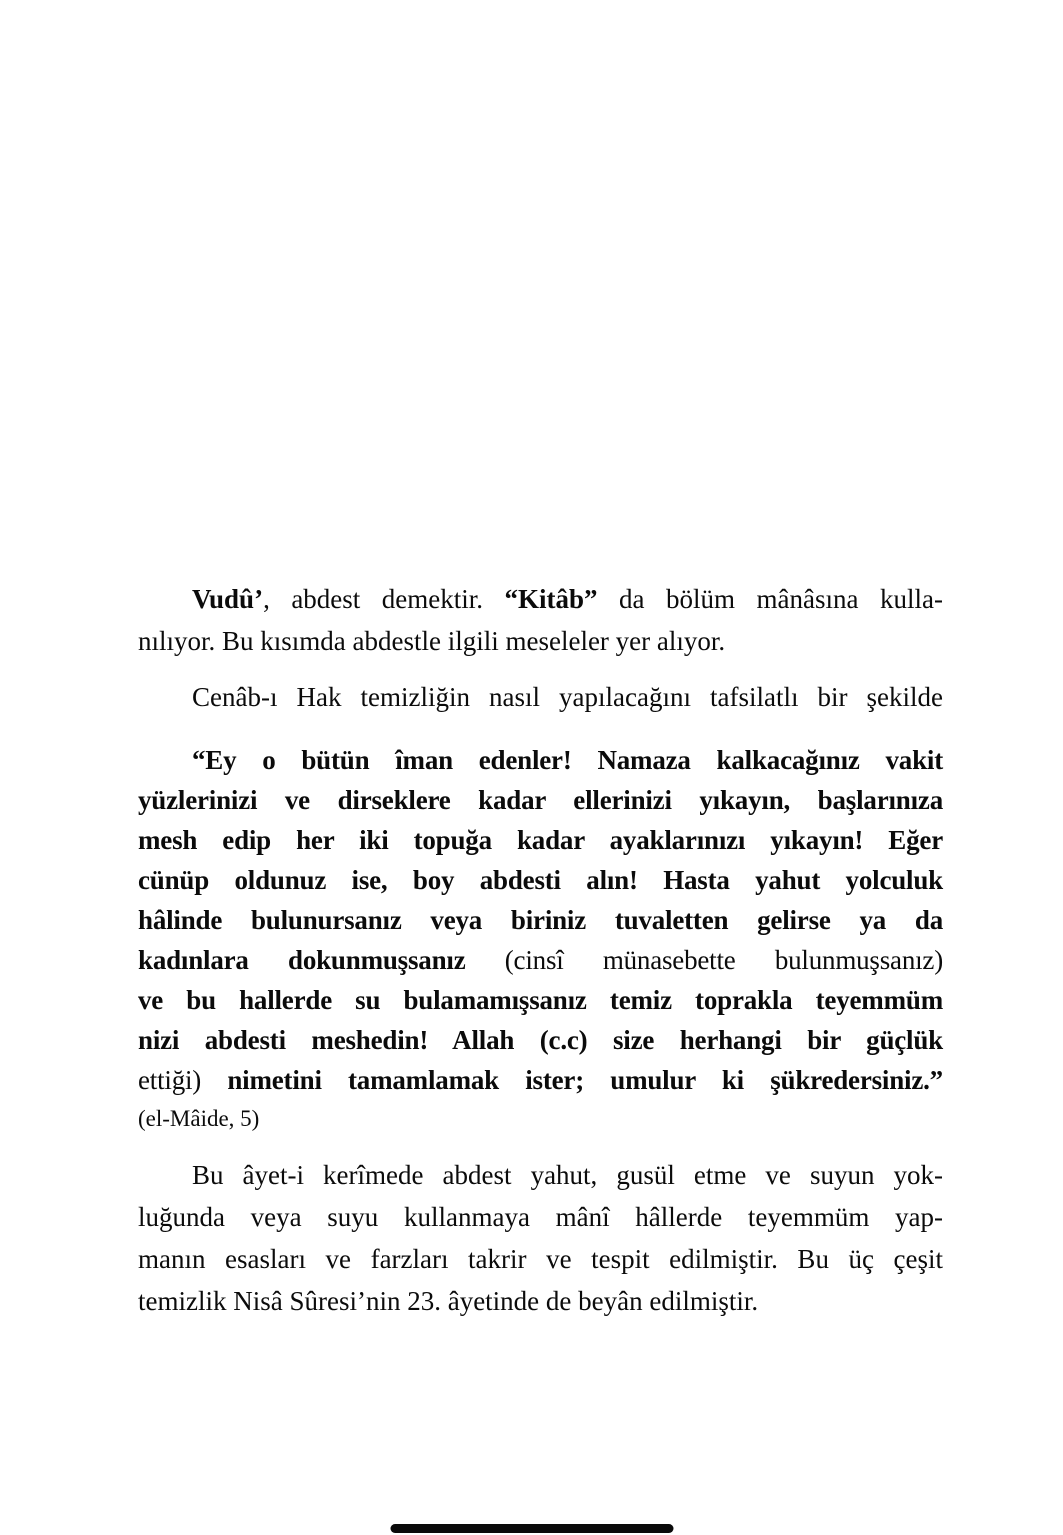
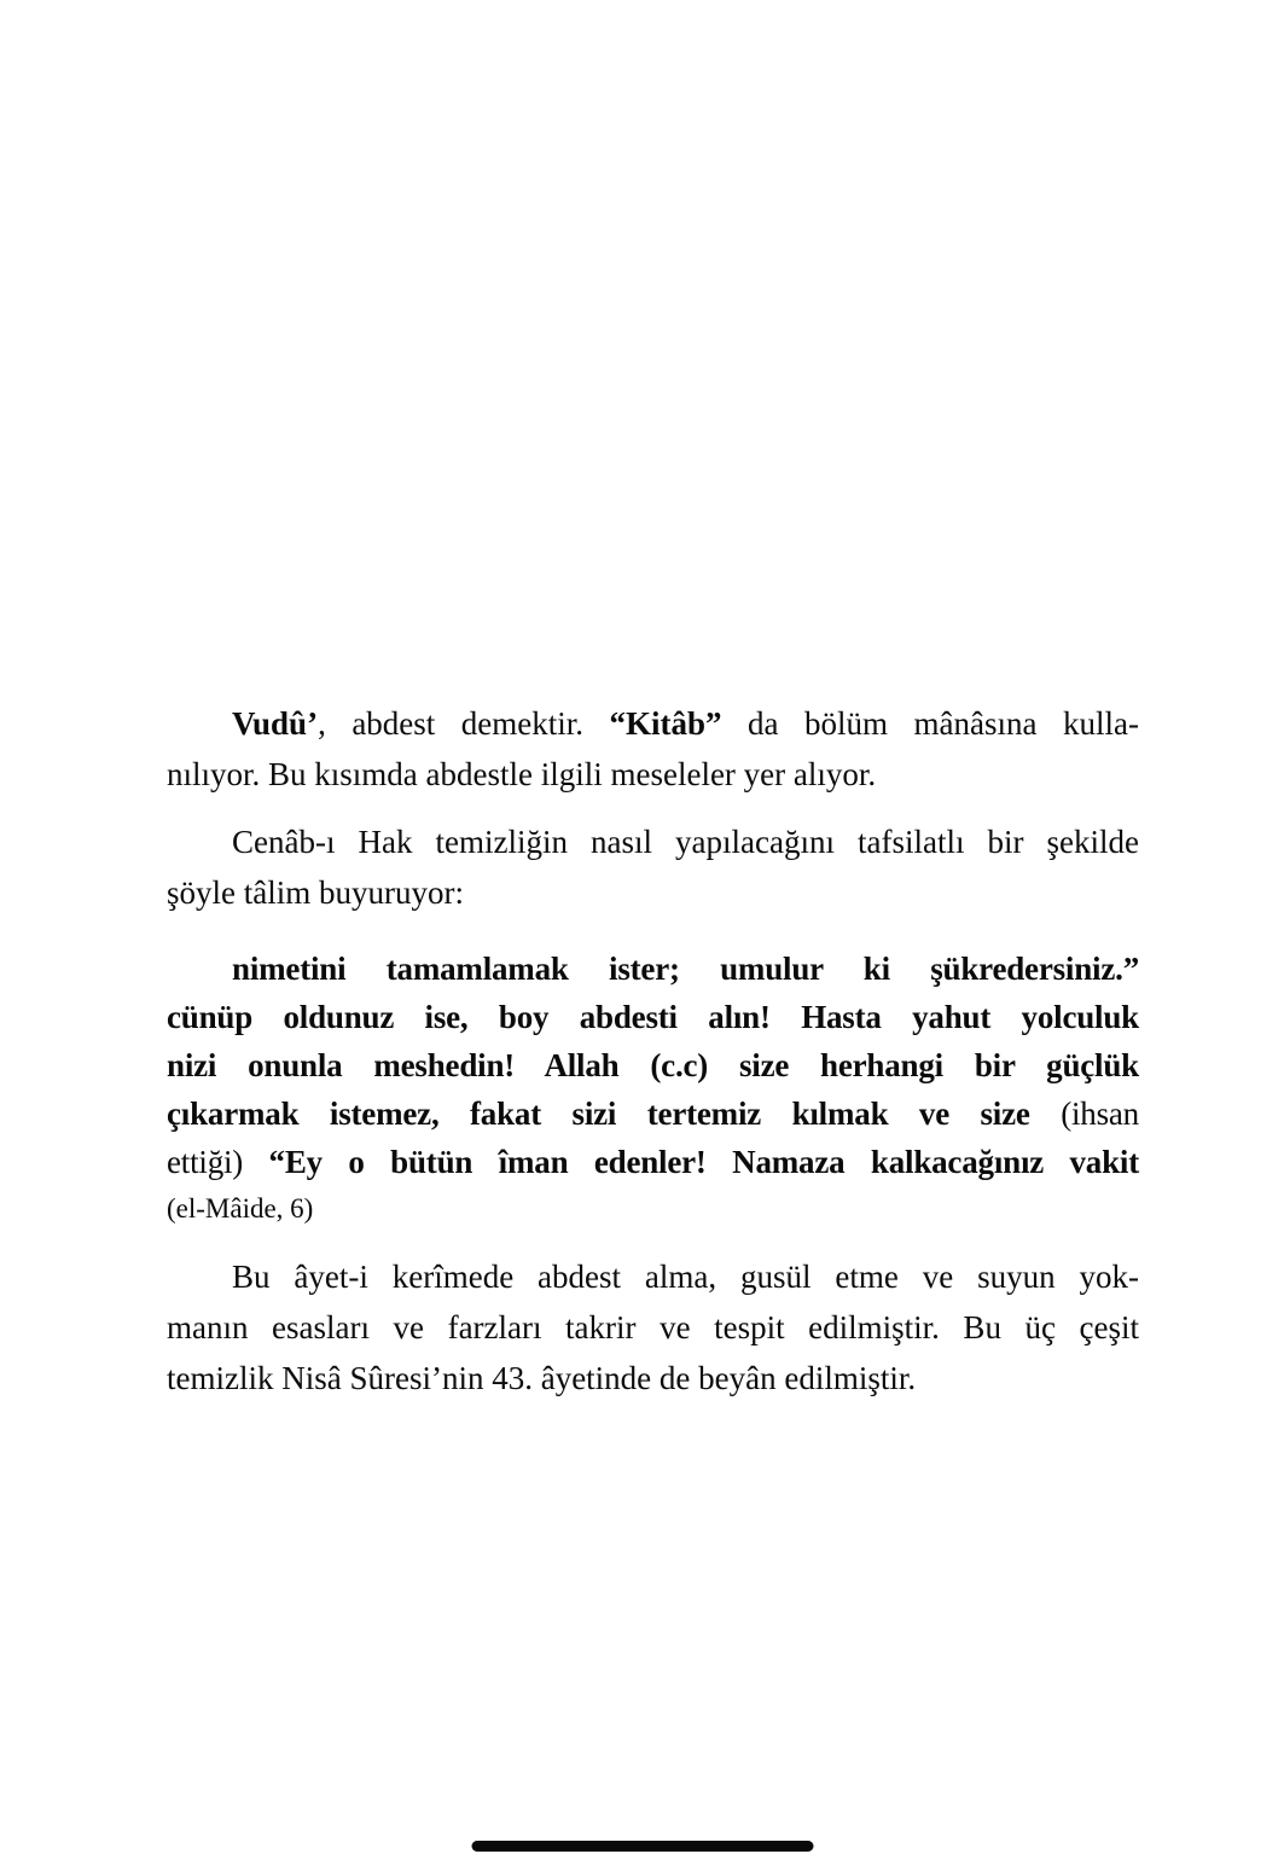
  Vudû’, abdest demektir. “Kitâb” da bölüm mânâsına kulla-
  nılıyor. Bu kısımda abdestle ilgili meseleler yer alıyor.
  Cenâb-ı Hak temizliğin nasıl yapılacağını tafsilatlı bir şekilde
+ şöyle tâlim buyuruyor:
- “Ey o bütün îman edenler! Namaza kalkacağınız vakit
+ nimetini tamamlamak ister; umulur ki şükredersiniz.”
- yüzlerinizi ve dirseklere kadar ellerinizi yıkayın, başlarınıza
- mesh edip her iki topuğa kadar ayaklarınızı yıkayın! Eğer
  cünüp oldunuz ise, boy abdesti alın! Hasta yahut yolculuk
- hâlinde bulunursanız veya biriniz tuvaletten gelirse ya da
- kadınlara dokunmuşsanız (cinsî münasebette bulunmuşsanız)
- ve bu hallerde su bulamamışsanız temiz toprakla teyemmüm
- nizi abdesti meshedin! Allah (c.c) size herhangi bir güçlük
+ nizi onunla meshedin! Allah (c.c) size herhangi bir güçlük
+ çıkarmak istemez, fakat sizi tertemiz kılmak ve size (ihsan
- ettiği) nimetini tamamlamak ister; umulur ki şükredersiniz.”
+ ettiği) “Ey o bütün îman edenler! Namaza kalkacağınız vakit
- (el-Mâide, 5)
+ (el-Mâide, 6)
- Bu âyet-i kerîmede abdest yahut, gusül etme ve suyun yok-
+ Bu âyet-i kerîmede abdest alma, gusül etme ve suyun yok-
- luğunda veya suyu kullanmaya mânî hâllerde teyemmüm yap-
  manın esasları ve farzları takrir ve tespit edilmiştir. Bu üç çeşit
- temizlik Nisâ Sûresi’nin 23. âyetinde de beyân edilmiştir.
+ temizlik Nisâ Sûresi’nin 43. âyetinde de beyân edilmiştir.
